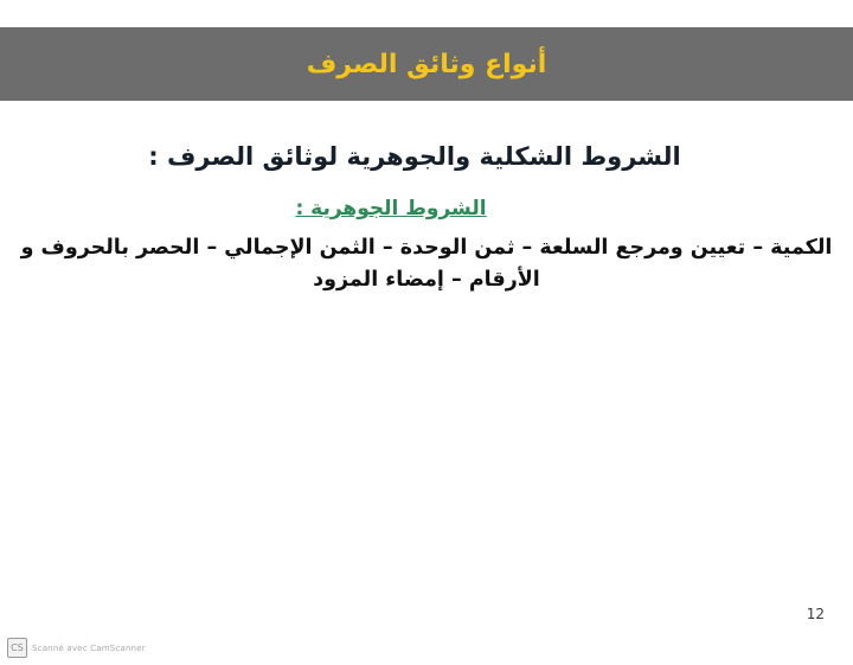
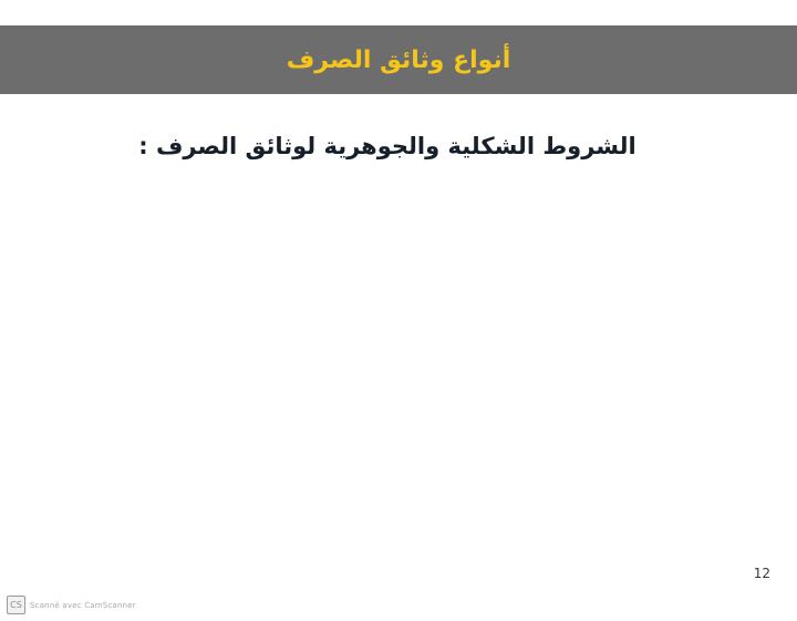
  أنواع وثائق الصرف
  الشروط الشكلية والجوهرية لوثائق الصرف :
- الشروط الجوهرية :
- الكمية – تعيين ومرجع السلعة – ثمن الوحدة – الثمن الإجمالي – الحصر بالحروف و الأرقام – إمضاء المزود
  12
  CS
  Scanné avec CamScanner
